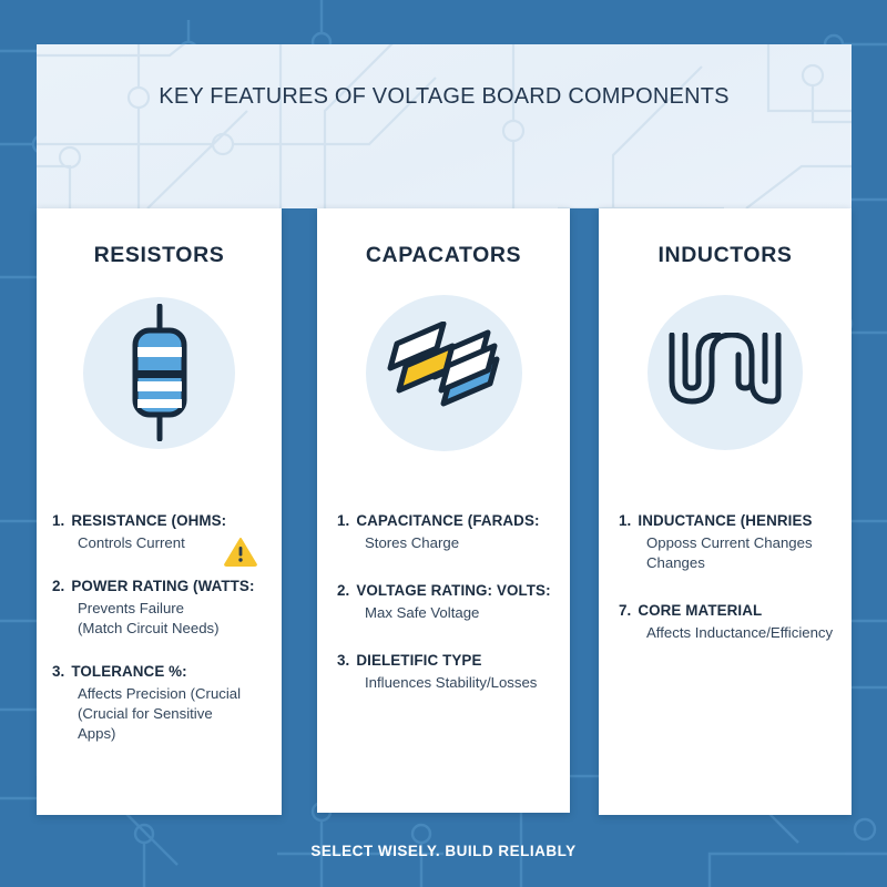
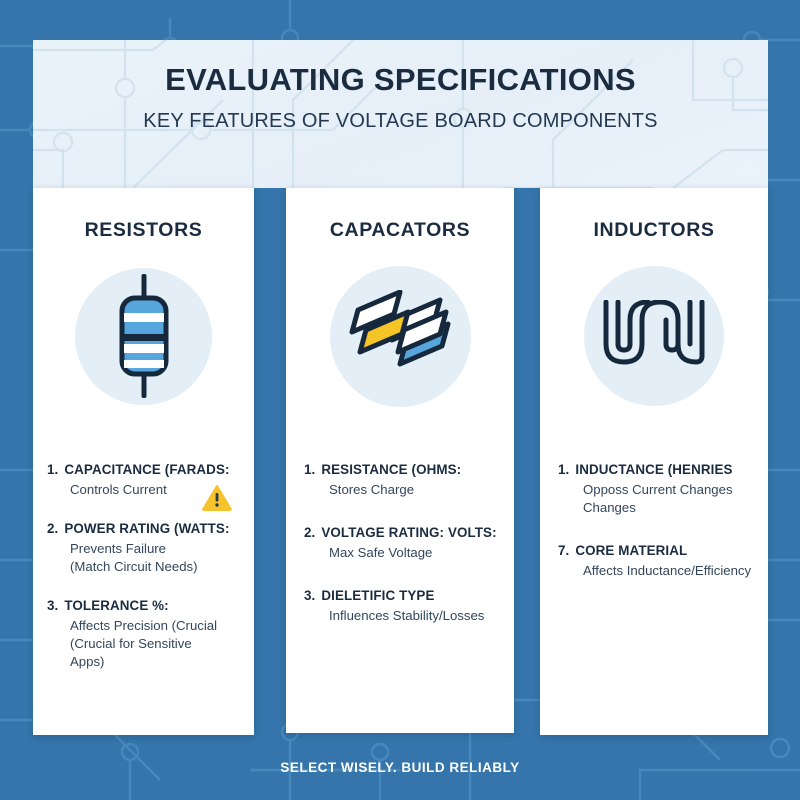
+ EVALUATING SPECIFICATIONS
  KEY FEATURES OF VOLTAGE BOARD COMPONENTS
  RESISTORS
  1.
- RESISTANCE (OHMS:
+ CAPACITANCE (FARADS:
  Controls Current
  2.
  POWER RATING (WATTS:
  Prevents Failure
  (Match Circuit Needs)
  3.
  TOLERANCE %:
  Affects Precision (Crucial
  (Crucial for Sensitive
  Apps)
  CAPACATORS
  1.
- CAPACITANCE (FARADS:
+ RESISTANCE (OHMS:
  Stores Charge
  2.
  VOLTAGE RATING: VOLTS:
  Max Safe Voltage
  3.
  DIELETIFIC TYPE
  Influences Stability/Losses
  INDUCTORS
  1.
  INDUCTANCE (HENRIES
  Opposs Current Changes
  Changes
  7.
  CORE MATERIAL
  Affects Inductance/Efficiency
  SELECT WISELY. BUILD RELIABLY
